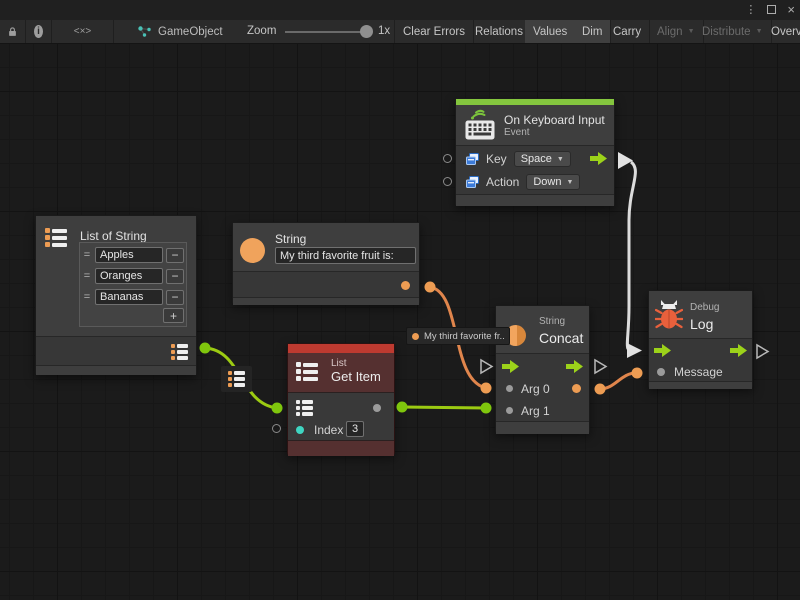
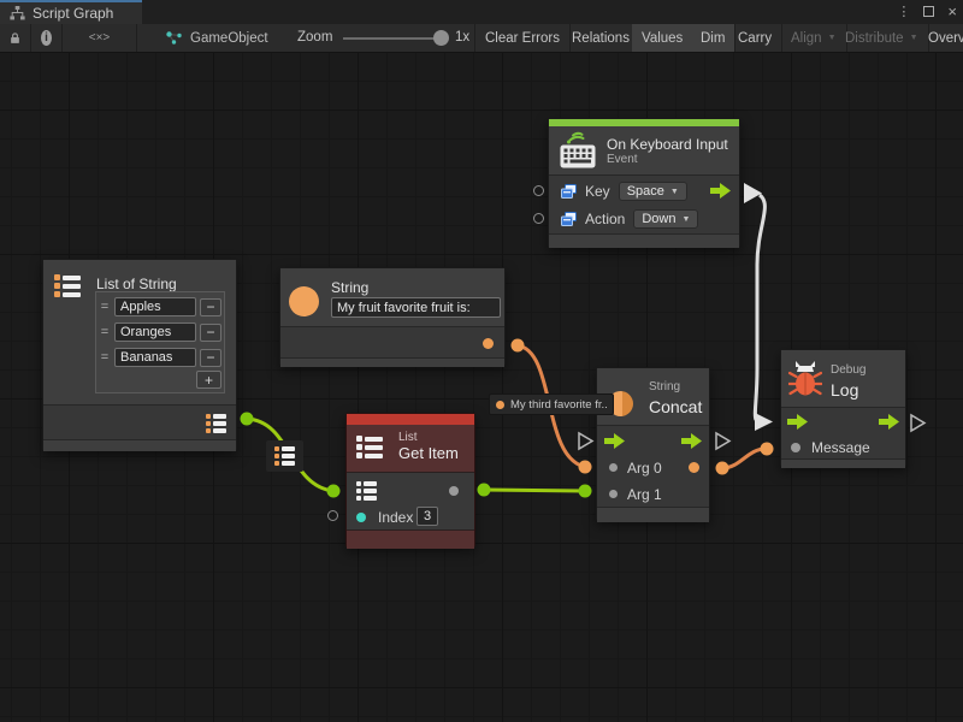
+ Script Graph
  ⋮
  ×
  i
  <×>
  GameObject
  Zoom
  1x
  Clear Errors
  Relations
  Values
  Dim
  Carry
  Align
  Distribute
  Overv
  On Keyboard Input
  Event
  Key
  Space
  Action
  Down
  List of String
  =
  Apples
  −
  =
  Oranges
  −
  =
  Bananas
  −
  +
  String
- My third favorite fruit is:
+ My fruit favorite fruit is:
  List
  Get Item
  Index
  3
  String
  Concat
  Arg 0
  Arg 1
  Debug
  Log
  Message
  My third favorite fr..
